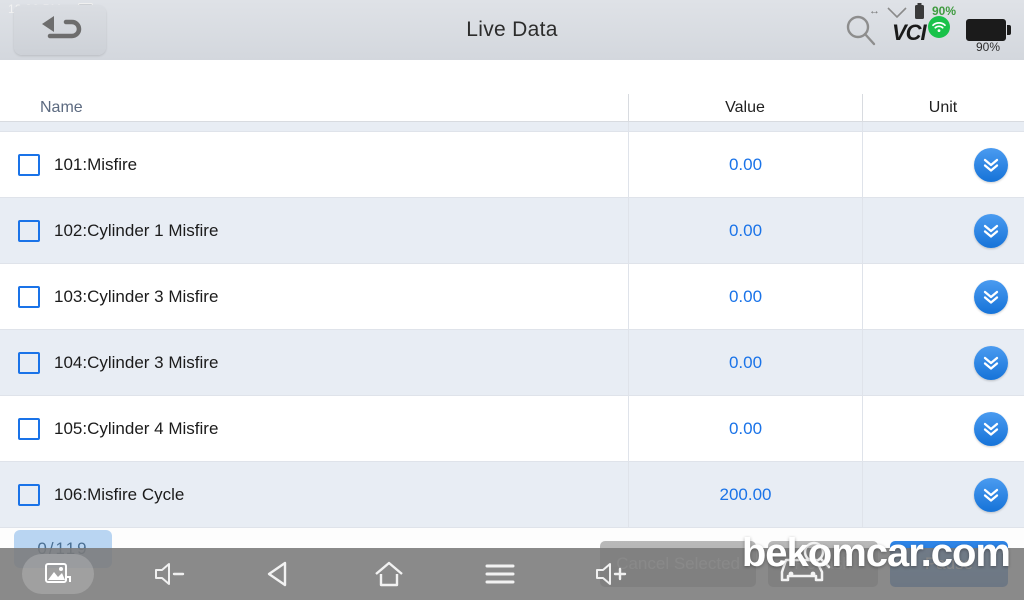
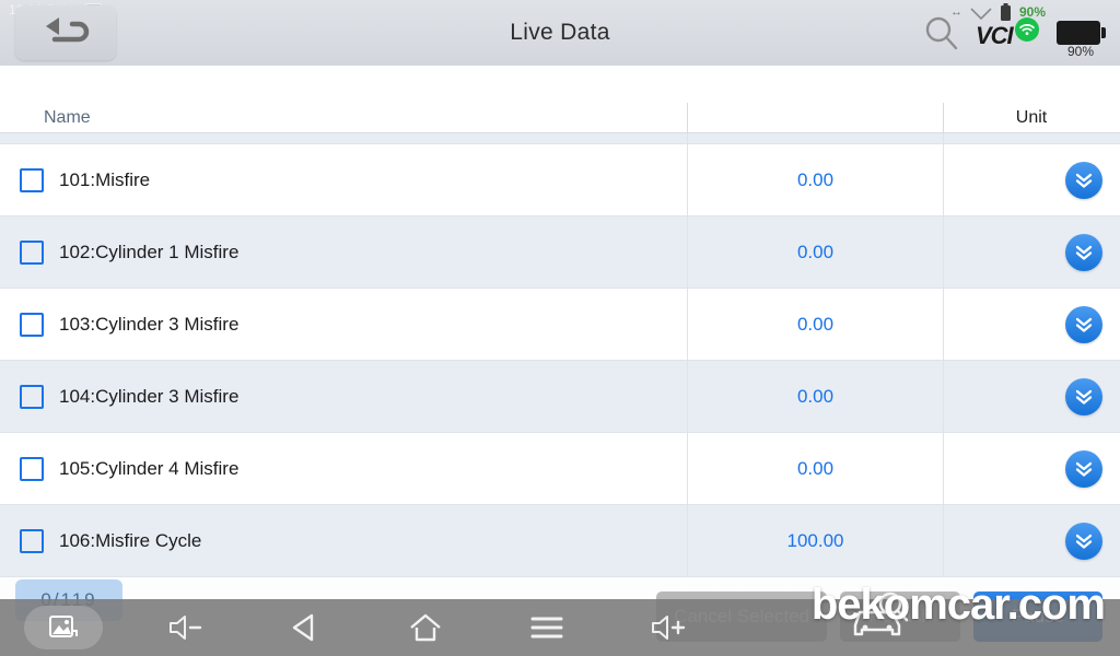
  Live Data
  ↔
  90%
  VCI
  90%
  101:Misfire
  0.00
  102:Cylinder 1 Misfire
  0.00
  103:Cylinder 3 Misfire
  0.00
  104:Cylinder 3 Misfire
  0.00
  105:Cylinder 4 Misfire
  0.00
  106:Misfire Cycle
- 200.00
+ 100.00
  Name
- Value
  Unit
  Cancel Selected
  Relash
  Pause
  0/119
  bekomcar.com
